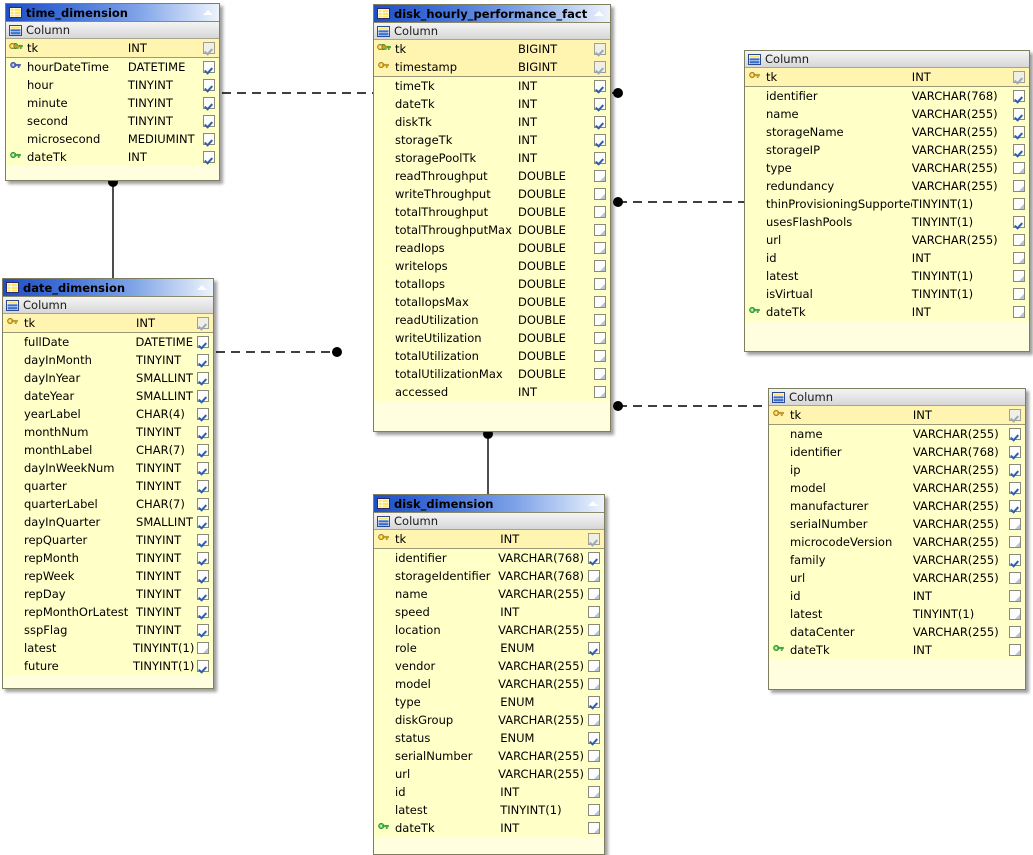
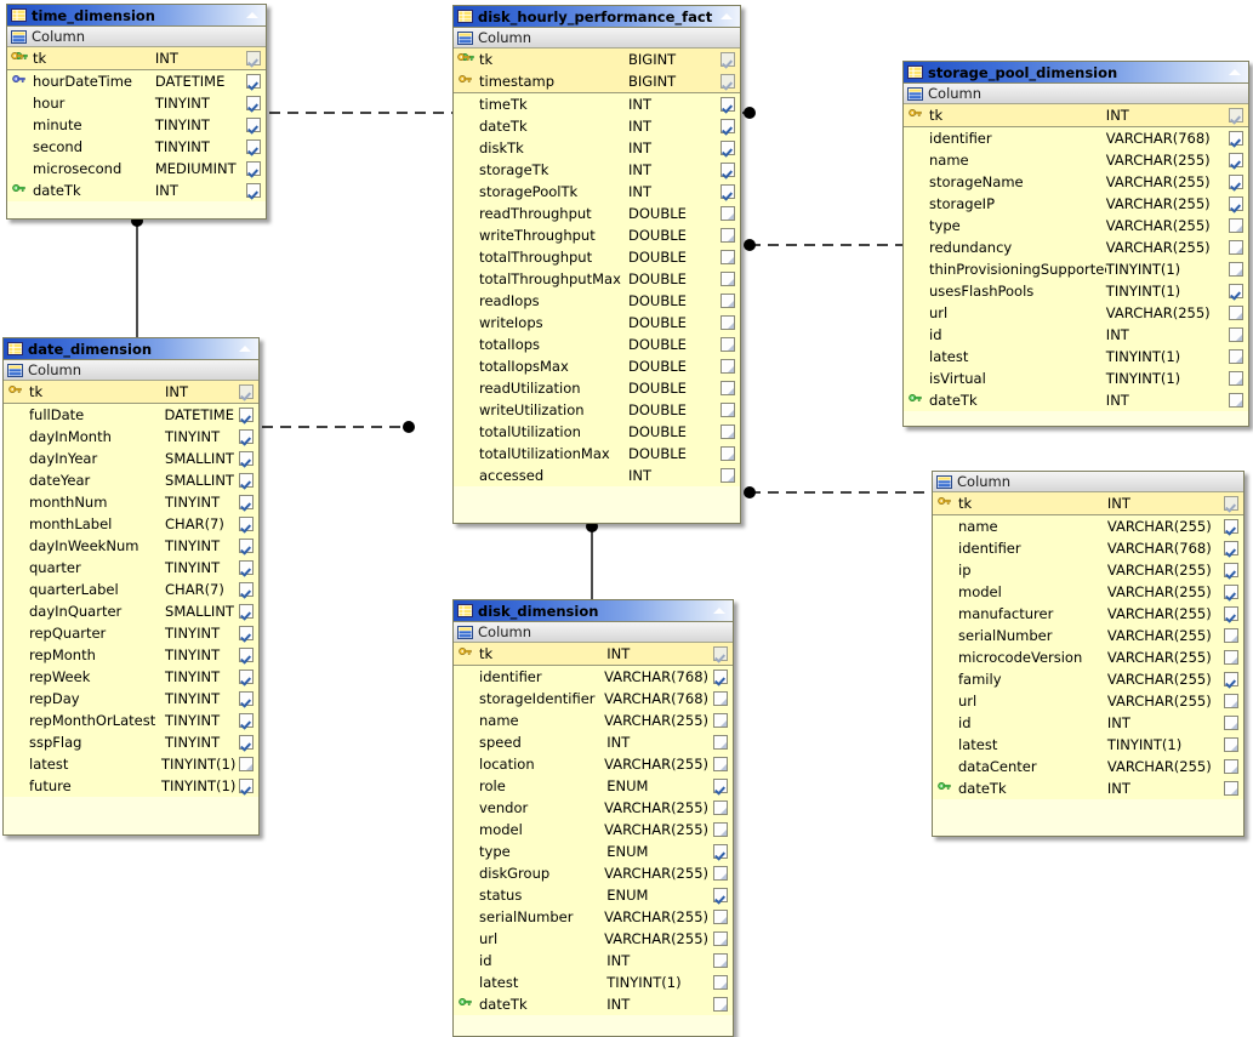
  time_dimension
  Column
  tk
  INT
  hourDateTime
  DATETIME
  hour
  TINYINT
  minute
  TINYINT
  second
  TINYINT
  microsecond
  MEDIUMINT
  dateTk
  INT
  date_dimension
  Column
  tk
  INT
  fullDate
  DATETIME
  dayInMonth
  TINYINT
  dayInYear
  SMALLINT
  dateYear
  SMALLINT
- yearLabel
- CHAR(4)
  monthNum
  TINYINT
  monthLabel
  CHAR(7)
  dayInWeekNum
  TINYINT
  quarter
  TINYINT
  quarterLabel
  CHAR(7)
  dayInQuarter
  SMALLINT
  repQuarter
  TINYINT
  repMonth
  TINYINT
  repWeek
  TINYINT
  repDay
  TINYINT
  repMonthOrLatest
  TINYINT
  sspFlag
  TINYINT
  latest
  TINYINT(1)
  future
  TINYINT(1)
  disk_hourly_performance_fact
  Column
  tk
  BIGINT
  timestamp
  BIGINT
  timeTk
  INT
  dateTk
  INT
  diskTk
  INT
  storageTk
  INT
  storagePoolTk
  INT
  readThroughput
  DOUBLE
  writeThroughput
  DOUBLE
  totalThroughput
  DOUBLE
  totalThroughputMax
  DOUBLE
  readIops
  DOUBLE
  writeIops
  DOUBLE
  totalIops
  DOUBLE
  totalIopsMax
  DOUBLE
  readUtilization
  DOUBLE
  writeUtilization
  DOUBLE
  totalUtilization
  DOUBLE
  totalUtilizationMax
  DOUBLE
  accessed
  INT
+ storage_pool_dimension
  Column
  tk
  INT
  identifier
  VARCHAR(768)
  name
  VARCHAR(255)
  storageName
  VARCHAR(255)
  storageIP
  VARCHAR(255)
  type
  VARCHAR(255)
  redundancy
  VARCHAR(255)
  thinProvisioningSupporte
  TINYINT(1)
  usesFlashPools
  TINYINT(1)
  url
  VARCHAR(255)
  id
  INT
  latest
  TINYINT(1)
  isVirtual
  TINYINT(1)
  dateTk
  INT
  Column
  tk
  INT
  name
  VARCHAR(255)
  identifier
  VARCHAR(768)
  ip
  VARCHAR(255)
  model
  VARCHAR(255)
  manufacturer
  VARCHAR(255)
  serialNumber
  VARCHAR(255)
  microcodeVersion
  VARCHAR(255)
  family
  VARCHAR(255)
  url
  VARCHAR(255)
  id
  INT
  latest
  TINYINT(1)
  dataCenter
  VARCHAR(255)
  dateTk
  INT
  disk_dimension
  Column
  tk
  INT
  identifier
  VARCHAR(768)
  storageIdentifier
  VARCHAR(768)
  name
  VARCHAR(255)
  speed
  INT
  location
  VARCHAR(255)
  role
  ENUM
  vendor
  VARCHAR(255)
  model
  VARCHAR(255)
  type
  ENUM
  diskGroup
  VARCHAR(255)
  status
  ENUM
  serialNumber
  VARCHAR(255)
  url
  VARCHAR(255)
  id
  INT
  latest
  TINYINT(1)
  dateTk
  INT
